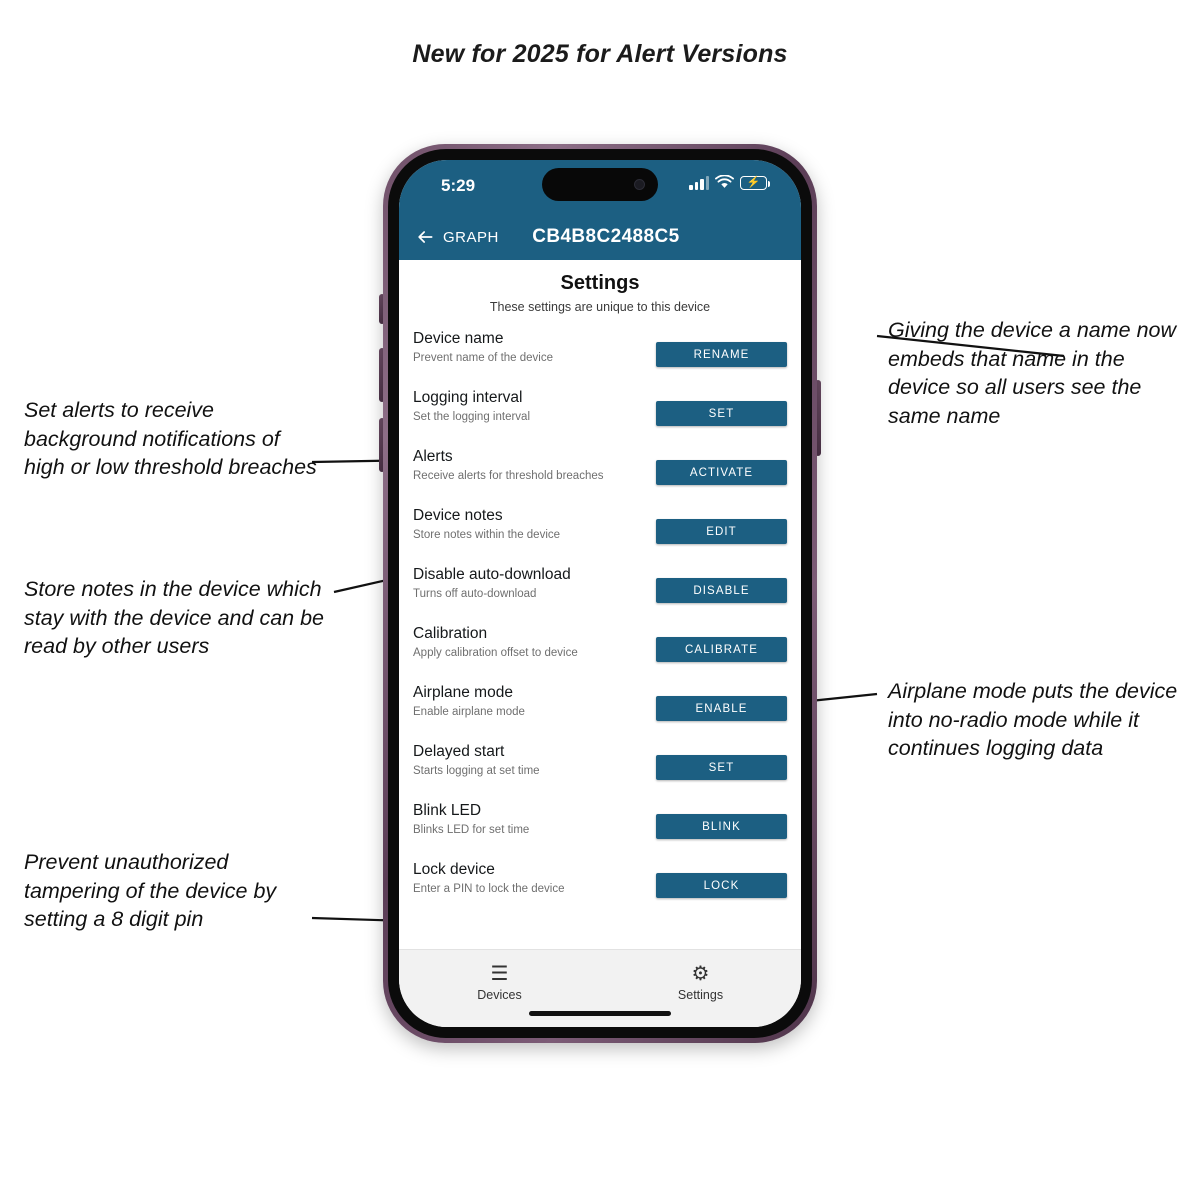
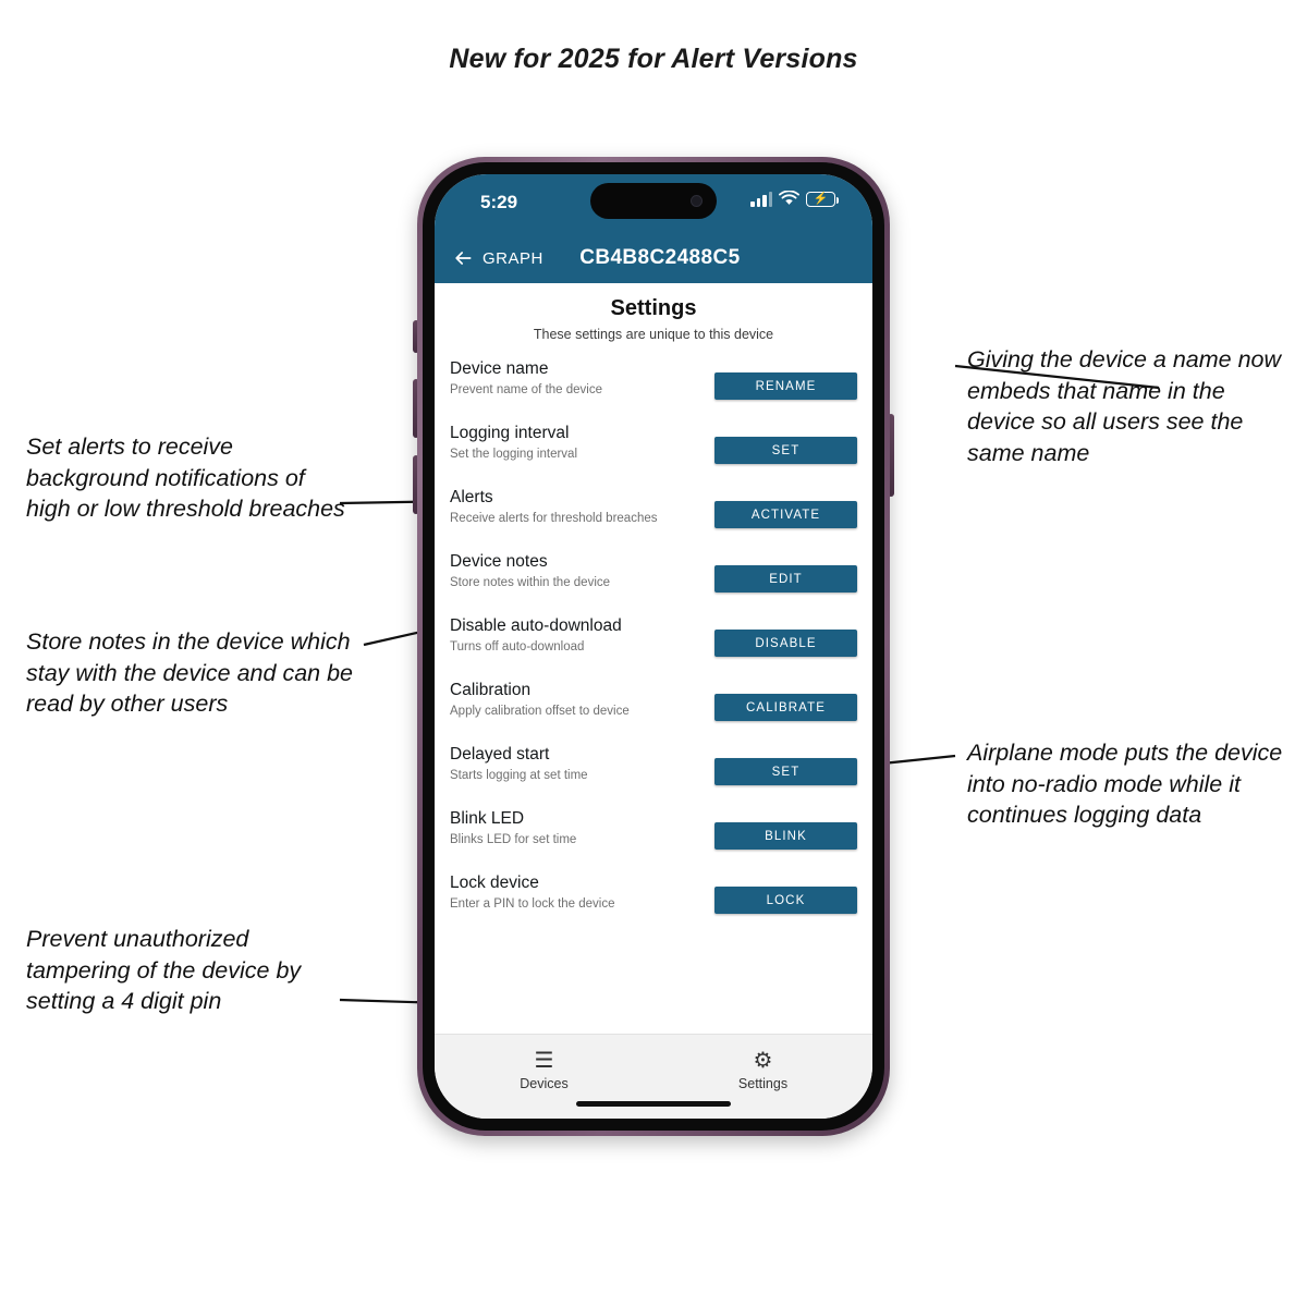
  New for 2025 for Alert Versions
  Set alerts to receive background notifications of high or low threshold breaches
  Store notes in the device which stay with the device and can be read by other users
- Prevent unauthorized tampering of the device by setting a 8 digit pin
+ Prevent unauthorized tampering of the device by setting a 4 digit pin
  Giving the device a name now embeds that name in the device so all users see the same name
  Airplane mode puts the device into no-radio mode while it continues logging data
  5:29
  ⚡
  GRAPH
  CB4B8C2488C5
  Settings
  These settings are unique to this device
  Device name
  Prevent name of the device
  RENAME
  Logging interval
  Set the logging interval
  SET
  Alerts
  Receive alerts for threshold breaches
  ACTIVATE
  Device notes
  Store notes within the device
  EDIT
  Disable auto-download
  Turns off auto-download
  DISABLE
  Calibration
  Apply calibration offset to device
  CALIBRATE
- Airplane mode
- Enable airplane mode
- ENABLE
  Delayed start
  Starts logging at set time
  SET
  Blink LED
  Blinks LED for set time
  BLINK
  Lock device
  Enter a PIN to lock the device
  LOCK
  ☰
  Devices
  ⚙
  Settings
